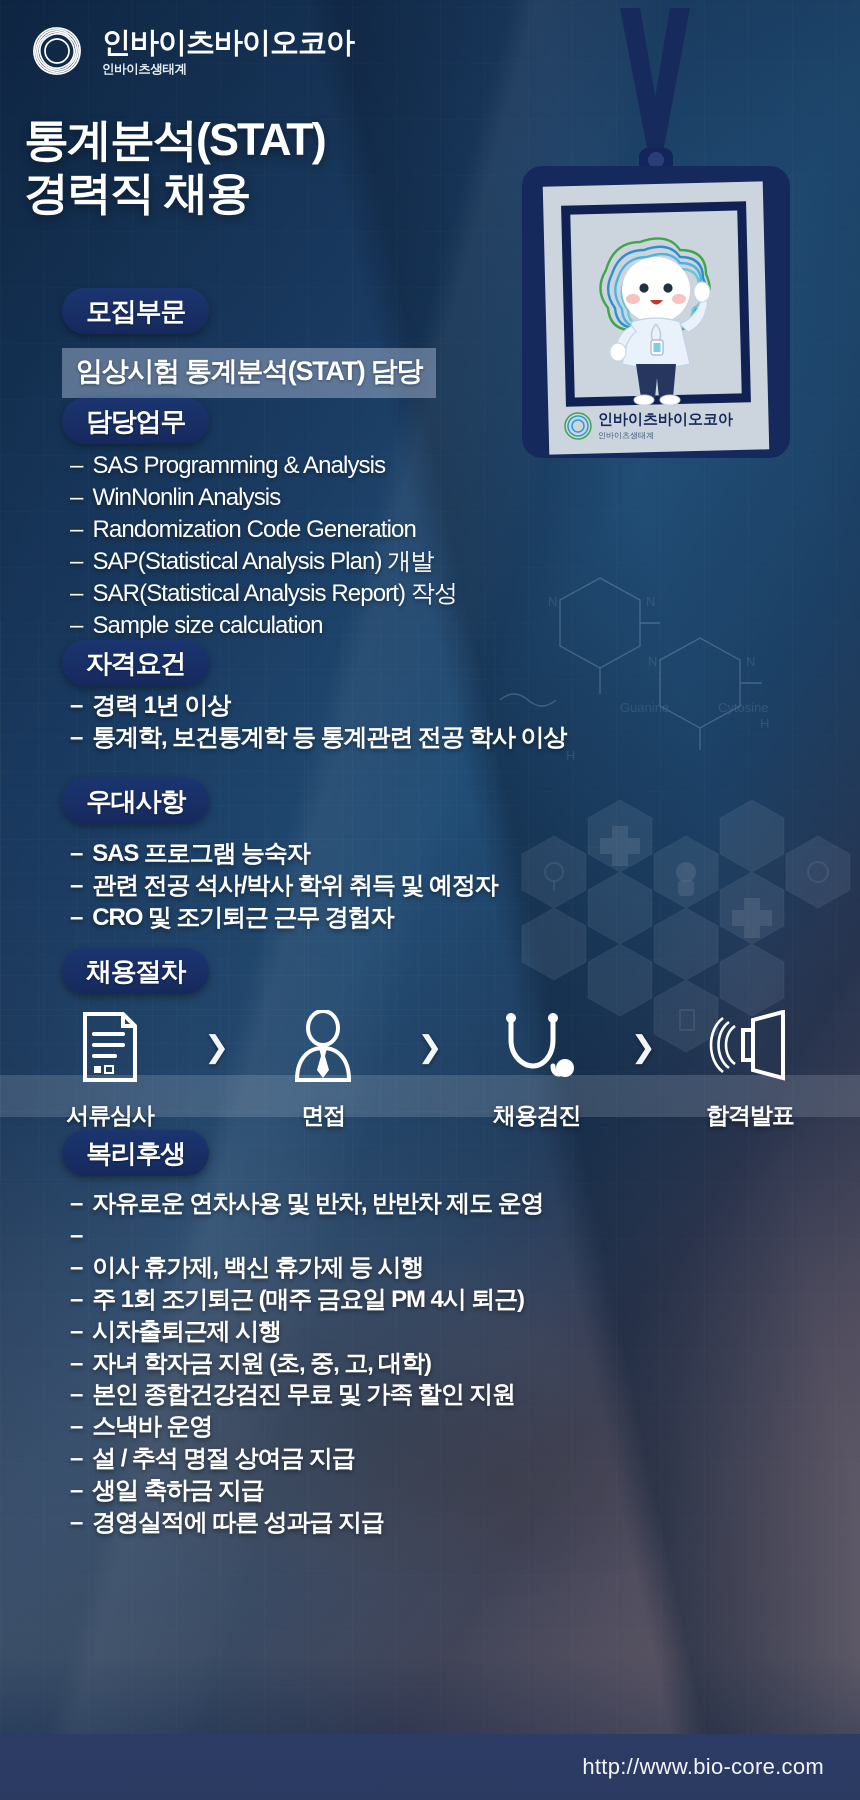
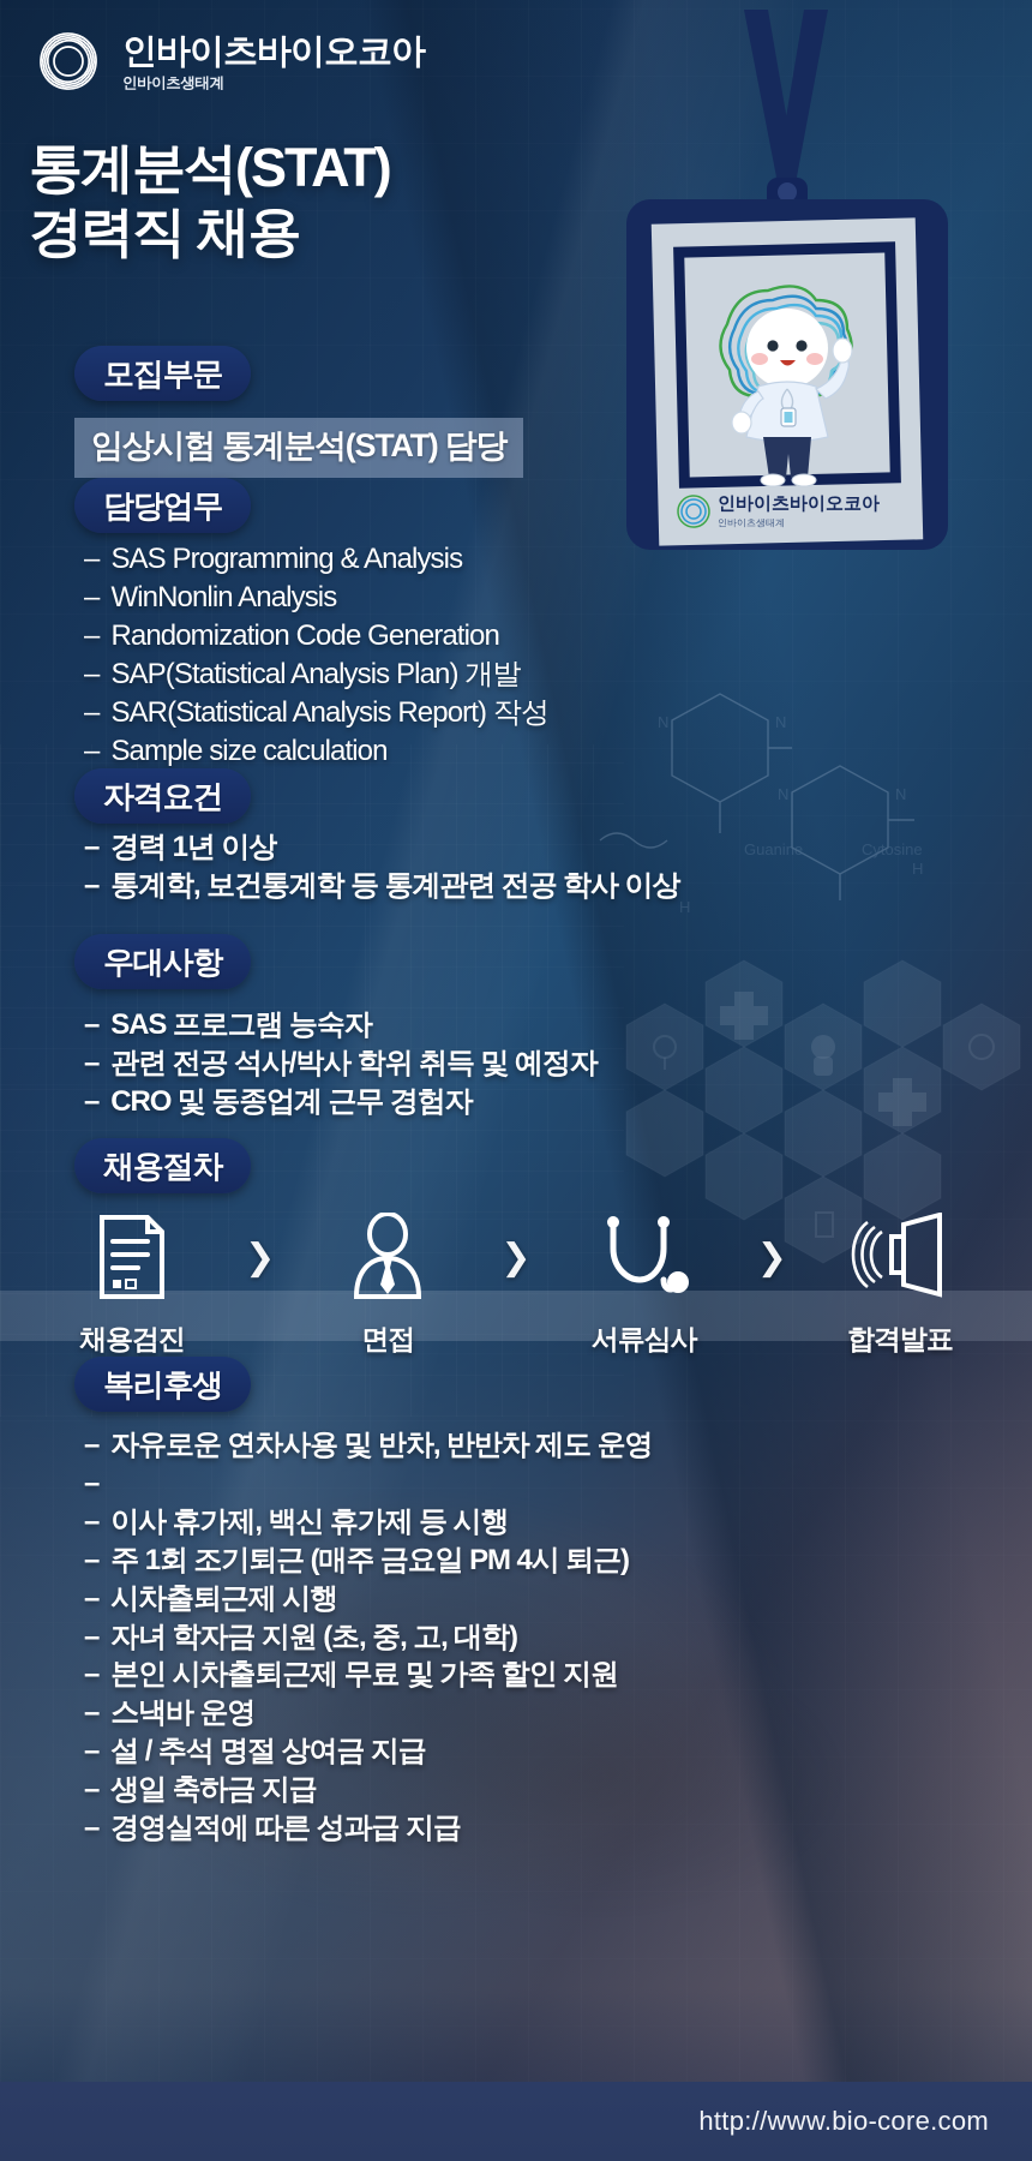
  인바이츠바이오코아
  인바이츠생태계
  통계분석(STAT)
  경력직 채용
  인바이츠바이오코아
  인바이츠생태계
  모집부문
  임상시험 통계분석(STAT) 담당
  담당업무
  –
  SAS Programming & Analysis
  –
  WinNonlin Analysis
  –
  Randomization Code Generation
  –
  SAP(Statistical Analysis Plan) 개발
  –
  SAR(Statistical Analysis Report) 작성
  –
  Sample size calculation
  자격요건
  –
  경력 1년 이상
  –
  통계학, 보건통계학 등 통계관련 전공 학사 이상
  우대사항
  –
  SAS 프로그램 능숙자
  –
  관련 전공 석사/박사 학위 취득 및 예정자
  –
- CRO 및 조기퇴근 근무 경험자
+ CRO 및 동종업계 근무 경험자
  채용절차
  ❯
  ❯
  ❯
- 서류심사
+ 채용검진
  면접
- 채용검진
+ 서류심사
  합격발표
  복리후생
  –
  자유로운 연차사용 및 반차, 반반차 제도 운영
  –
  –
  이사 휴가제, 백신 휴가제 등 시행
  –
  주 1회 조기퇴근 (매주 금요일 PM 4시 퇴근)
  –
  시차출퇴근제 시행
  –
  자녀 학자금 지원 (초, 중, 고, 대학)
  –
- 본인 종합건강검진 무료 및 가족 할인 지원
+ 본인 시차출퇴근제 무료 및 가족 할인 지원
  –
  스낵바 운영
  –
  설 / 추석 명절 상여금 지급
  –
  생일 축하금 지급
  –
  경영실적에 따른 성과급 지급
  http://www.bio-core.com
